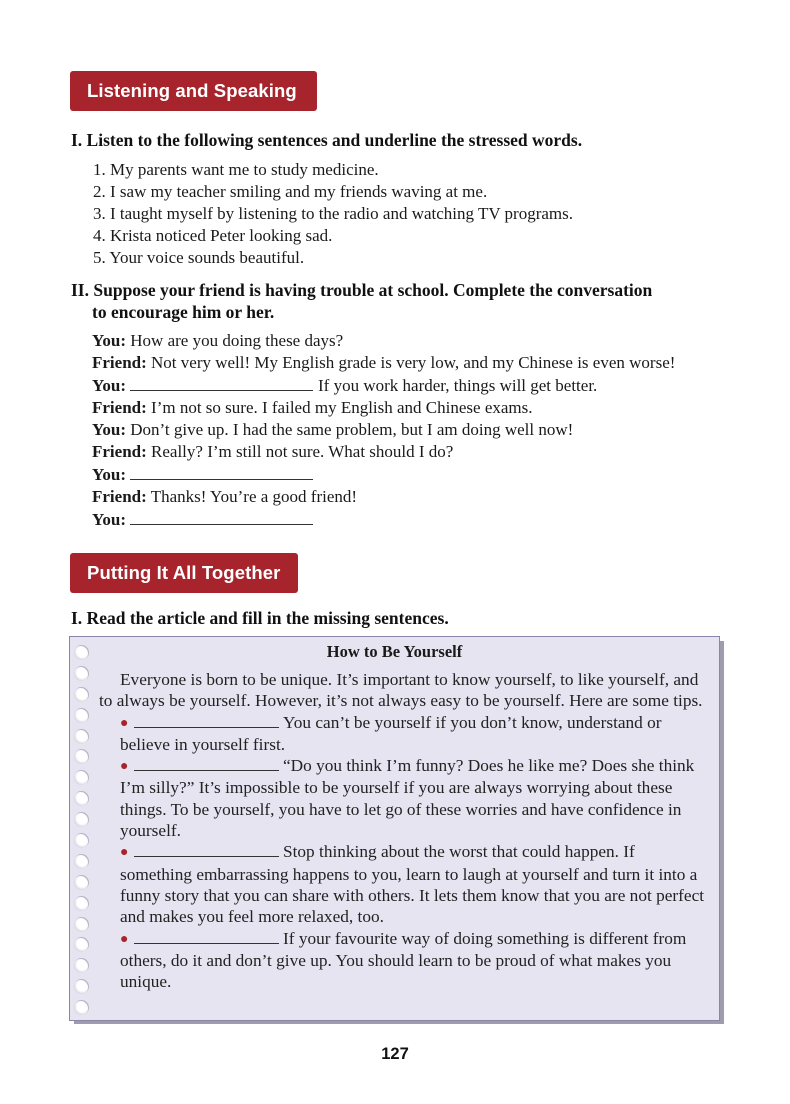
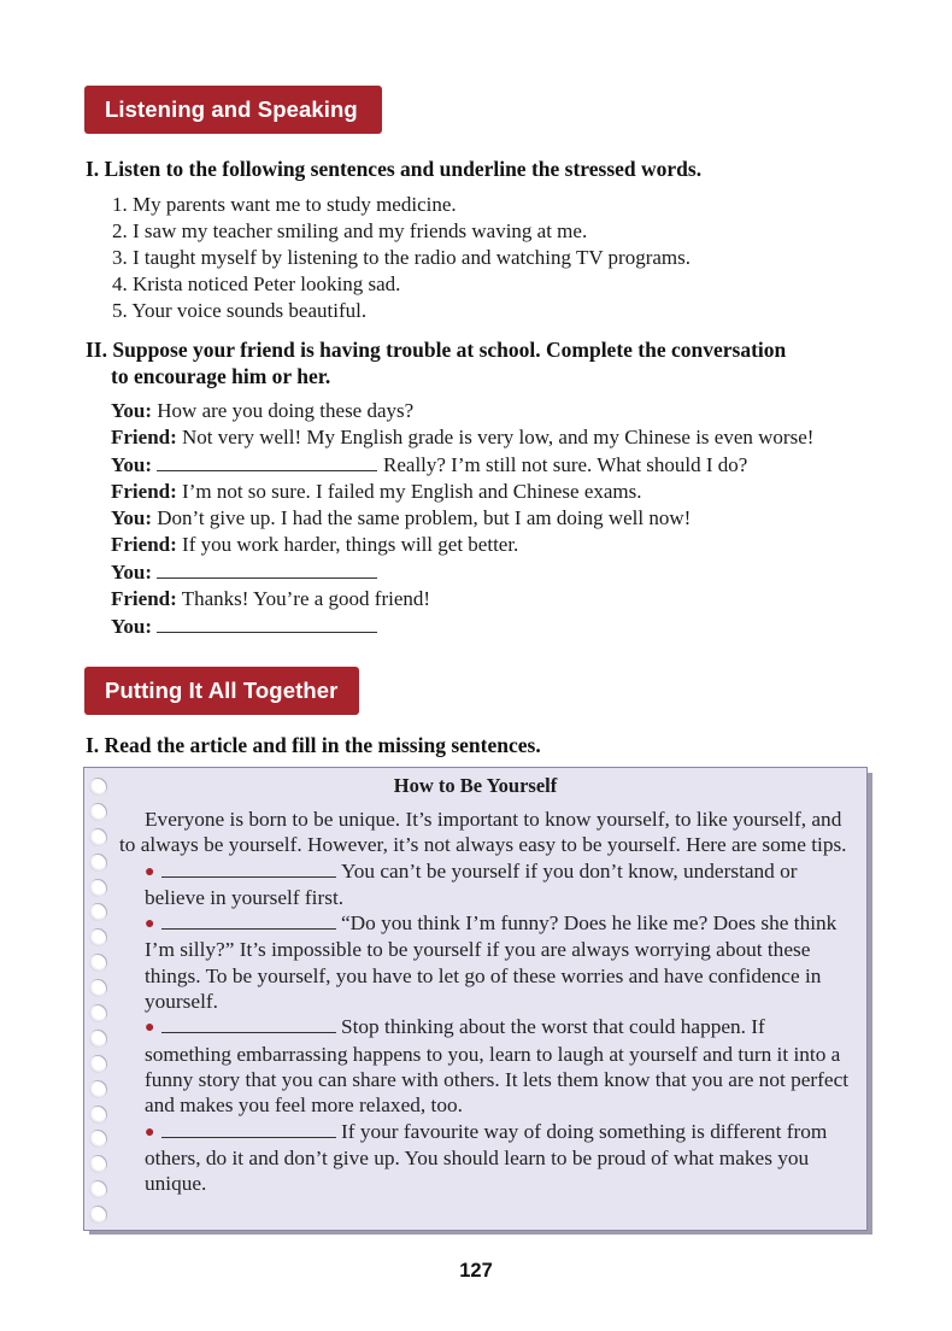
  Listening and Speaking
  I. Listen to the following sentences and underline the stressed words.
  1. My parents want me to study medicine.
  2. I saw my teacher smiling and my friends waving at me.
  3. I taught myself by listening to the radio and watching TV programs.
  4. Krista noticed Peter looking sad.
  5. Your voice sounds beautiful.
  II. Suppose your friend is having trouble at school. Complete the conversation
  to encourage him or her.
  You: How are you doing these days?
  Friend: Not very well! My English grade is very low, and my Chinese is even worse!
- You: If you work harder, things will get better.
+ You: Really? I’m still not sure. What should I do?
  Friend: I’m not so sure. I failed my English and Chinese exams.
  You: Don’t give up. I had the same problem, but I am doing well now!
- Friend: Really? I’m still not sure. What should I do?
+ Friend: If you work harder, things will get better.
  You:
  Friend: Thanks! You’re a good friend!
  You:
  Putting It All Together
  I. Read the article and fill in the missing sentences.
  How to Be Yourself
  Everyone is born to be unique. It’s important to know yourself, to like yourself, and to always be yourself. However, it’s not always easy to be yourself. Here are some tips.
  ● You can’t be yourself if you don’t know, understand or believe in yourself first.
  ● “Do you think I’m funny? Does he like me? Does she think I’m silly?” It’s impossible to be yourself if you are always worrying about these things. To be yourself, you have to let go of these worries and have confidence in yourself.
  ● Stop thinking about the worst that could happen. If something embarrassing happens to you, learn to laugh at yourself and turn it into a funny story that you can share with others. It lets them know that you are not perfect and makes you feel more relaxed, too.
  ● If your favourite way of doing something is different from others, do it and don’t give up. You should learn to be proud of what makes you unique.
  127
